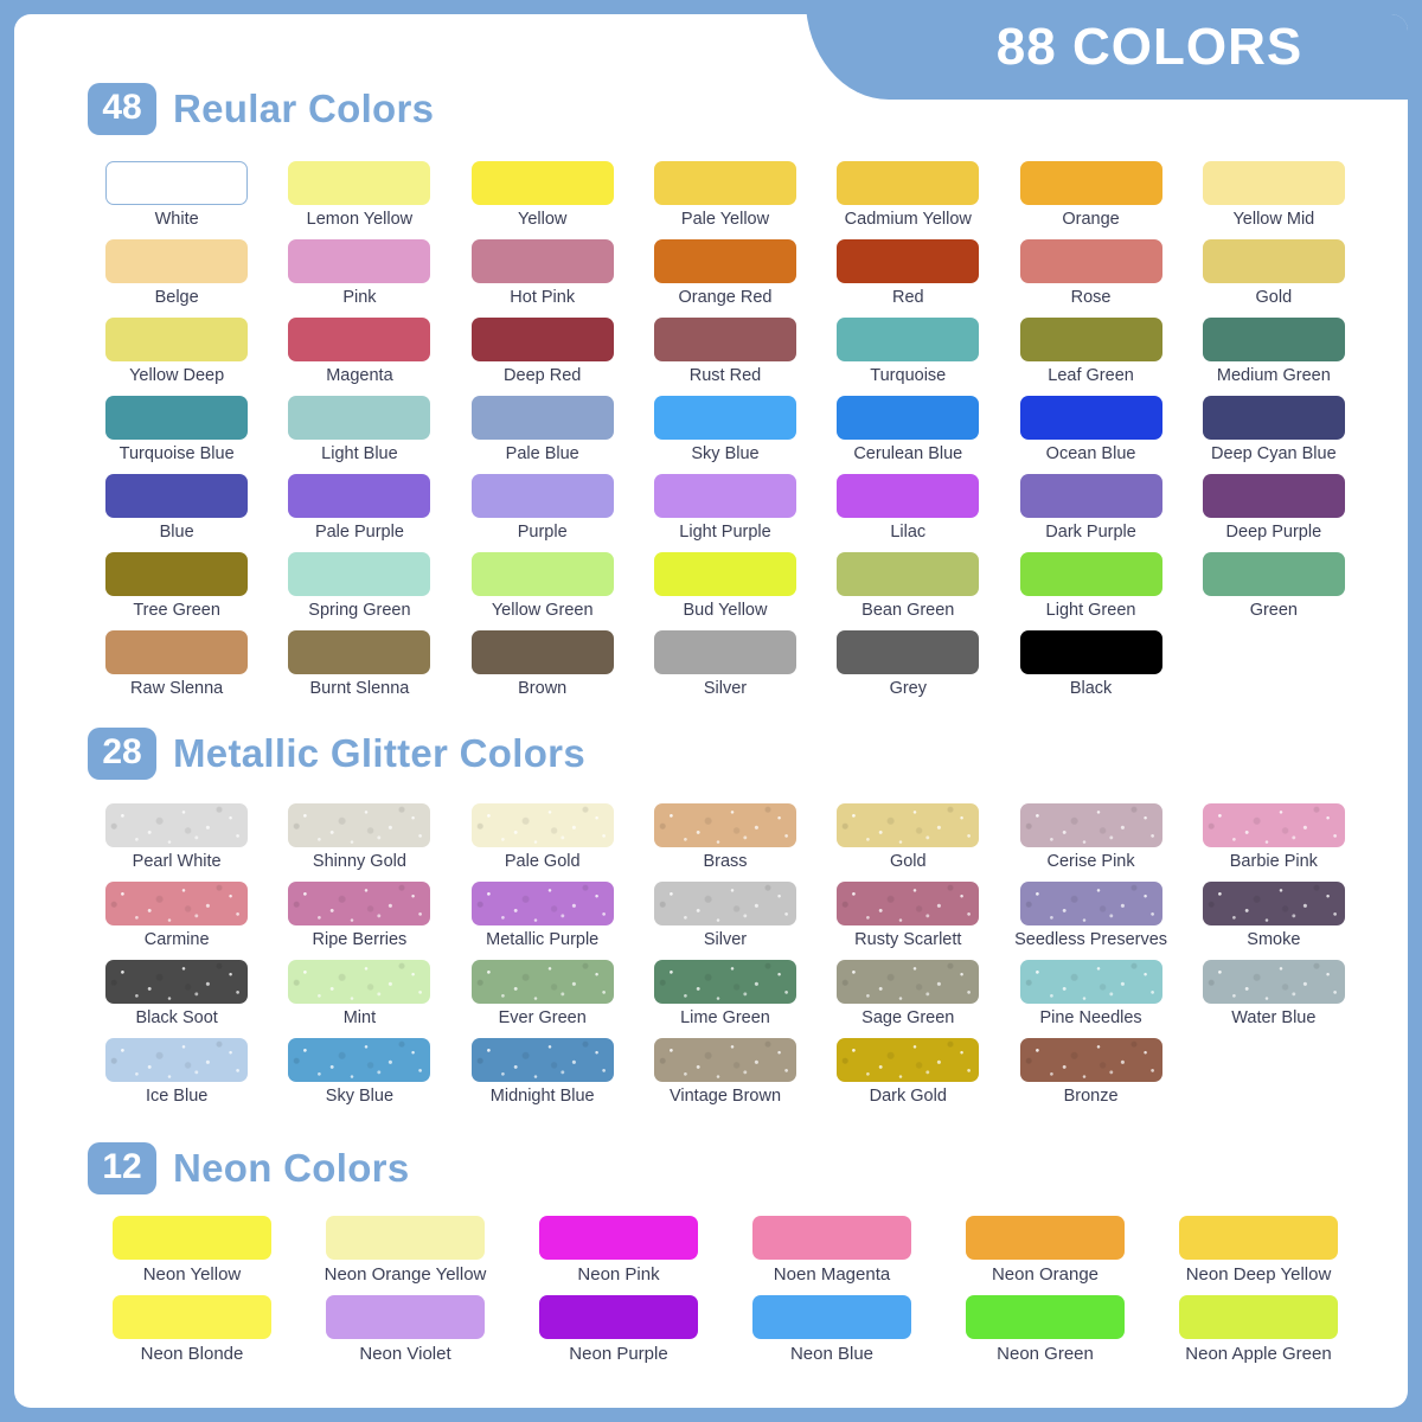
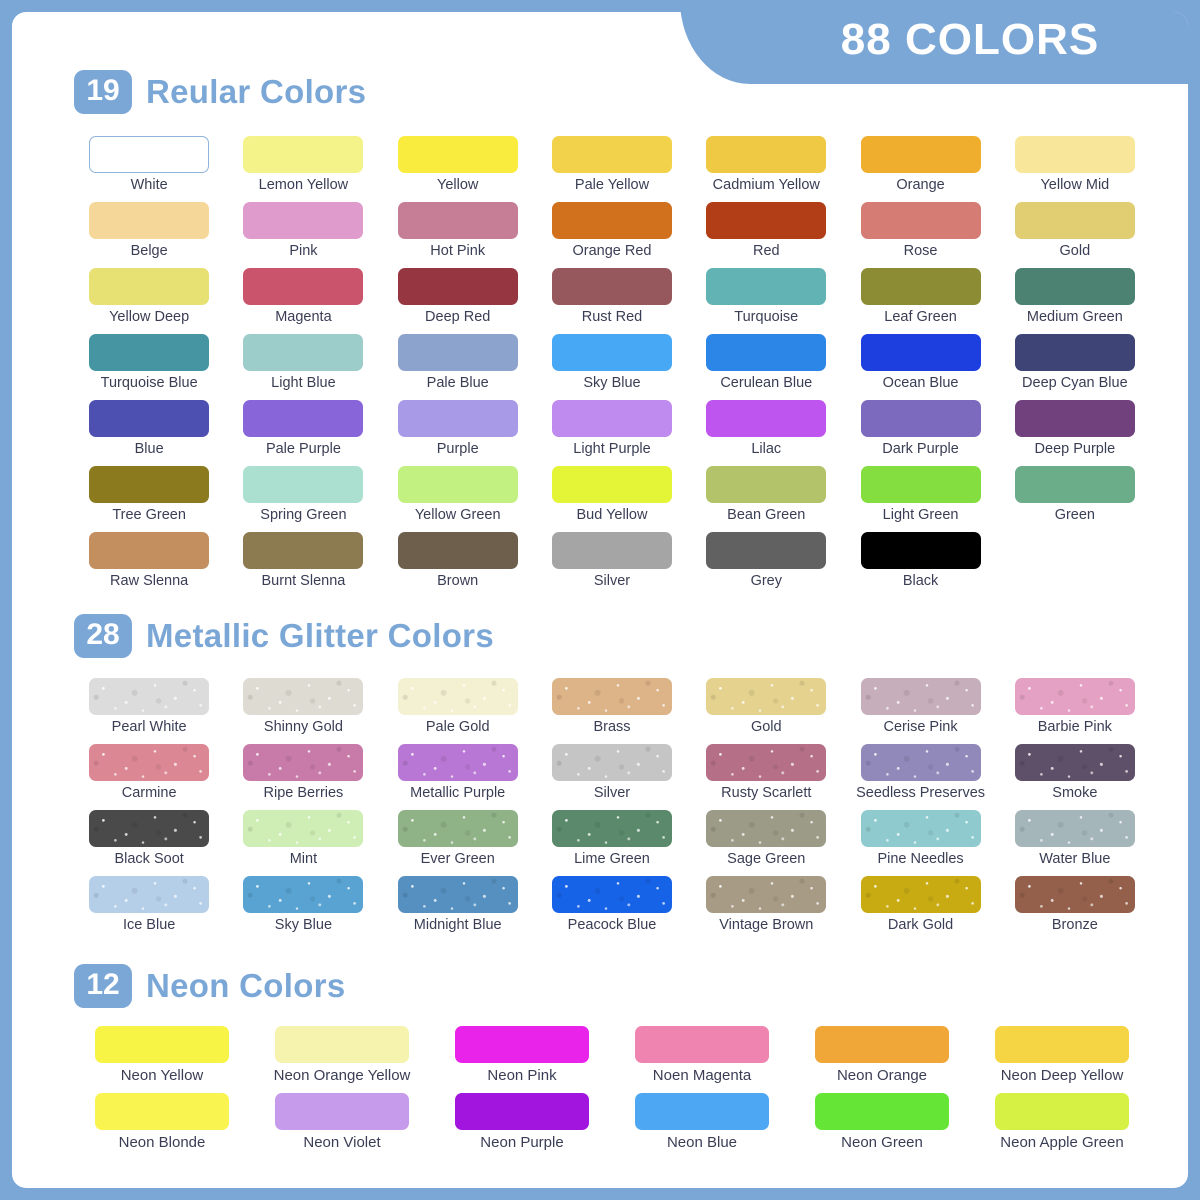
  88 COLORS
- 48
+ 19
  Reular Colors
  White
  Lemon Yellow
  Yellow
  Pale Yellow
  Cadmium Yellow
  Orange
  Yellow Mid
  Belge
  Pink
  Hot Pink
  Orange Red
  Red
  Rose
  Gold
  Yellow Deep
  Magenta
  Deep Red
  Rust Red
  Turquoise
  Leaf Green
  Medium Green
  Turquoise Blue
  Light Blue
  Pale Blue
  Sky Blue
  Cerulean Blue
  Ocean Blue
  Deep Cyan Blue
  Blue
  Pale Purple
  Purple
  Light Purple
  Lilac
  Dark Purple
  Deep Purple
  Tree Green
  Spring Green
  Yellow Green
  Bud Yellow
  Bean Green
  Light Green
  Green
  Raw Slenna
  Burnt Slenna
  Brown
  Silver
  Grey
  Black
  28
  Metallic Glitter Colors
  Pearl White
  Shinny Gold
  Pale Gold
  Brass
  Gold
  Cerise Pink
  Barbie Pink
  Carmine
  Ripe Berries
  Metallic Purple
  Silver
  Rusty Scarlett
  Seedless Preserves
  Smoke
  Black Soot
  Mint
  Ever Green
  Lime Green
  Sage Green
  Pine Needles
  Water Blue
  Ice Blue
  Sky Blue
  Midnight Blue
+ Peacock Blue
  Vintage Brown
  Dark Gold
  Bronze
  12
  Neon Colors
  Neon Yellow
  Neon Orange Yellow
  Neon Pink
  Noen Magenta
  Neon Orange
  Neon Deep Yellow
  Neon Blonde
  Neon Violet
  Neon Purple
  Neon Blue
  Neon Green
  Neon Apple Green
